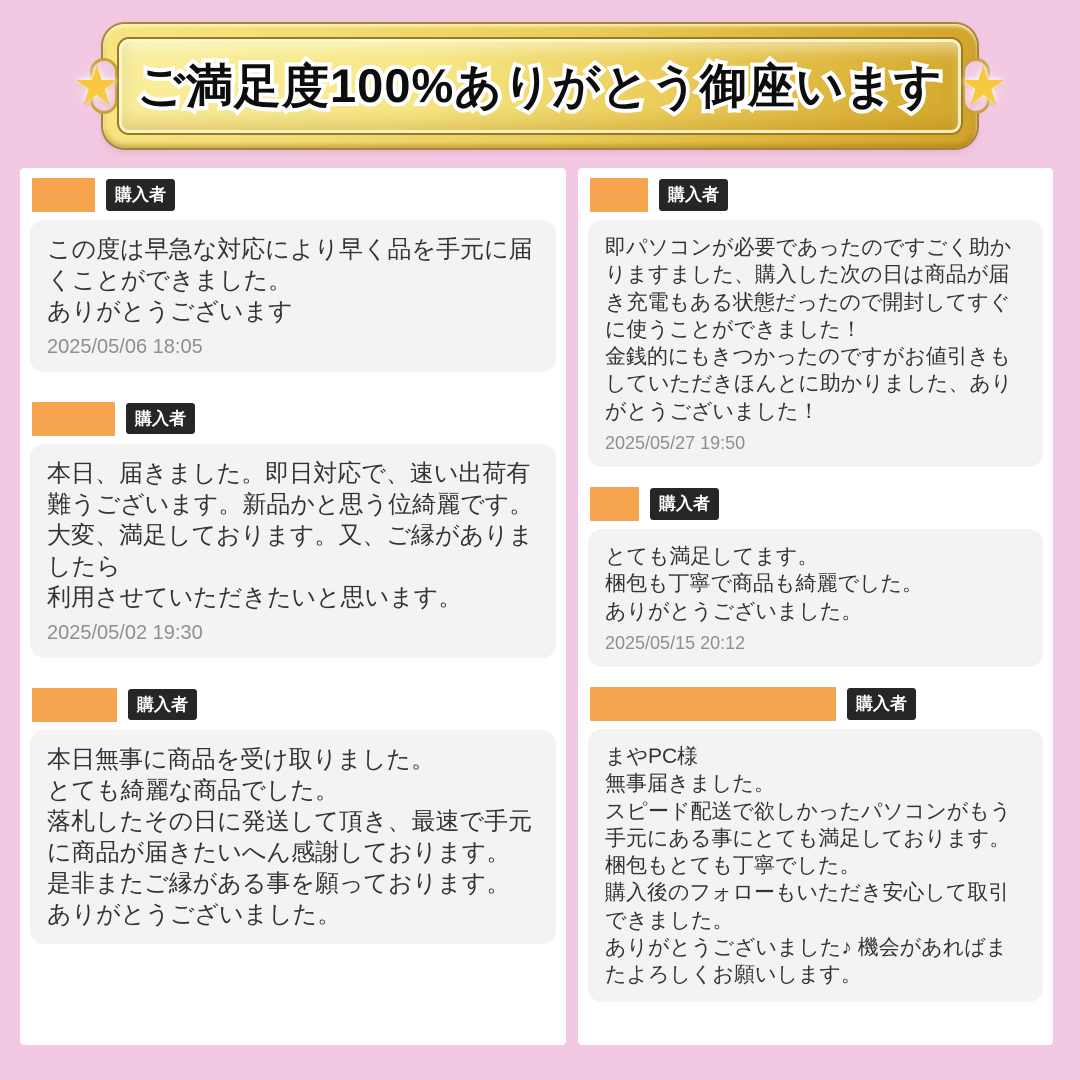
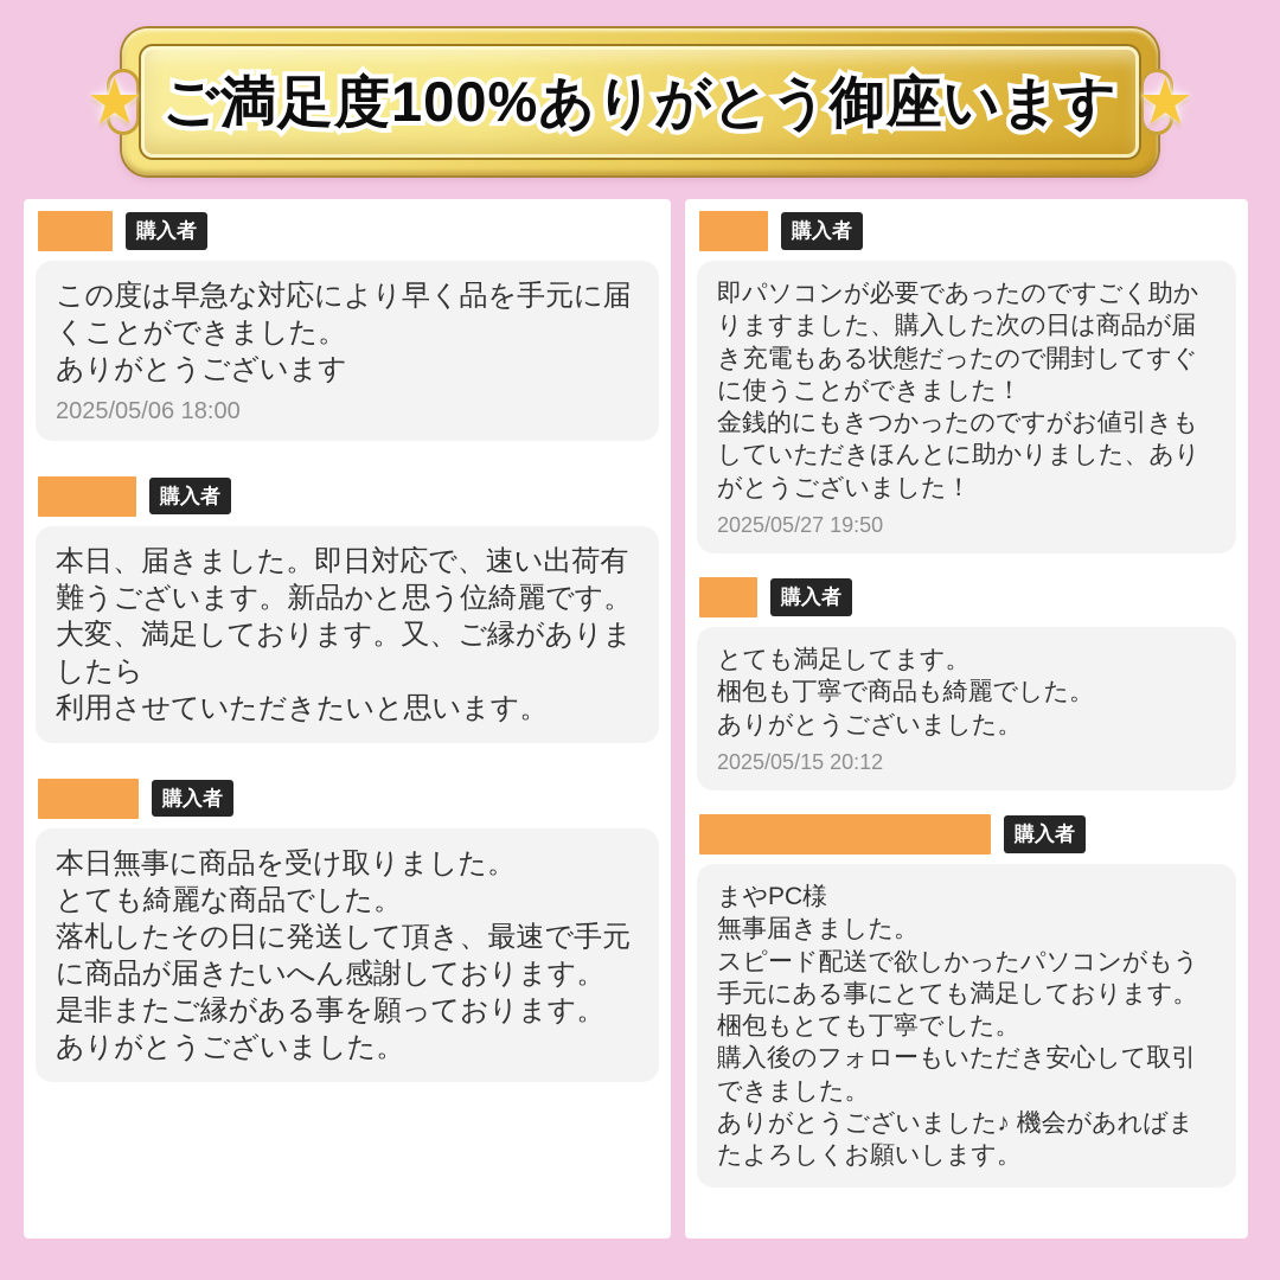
  ★
  ご満足度100%ありがとう御座います
  ★
  購入者
  この度は早急な対応により早く品を手元に届くことができました。
  ありがとうございます
- 2025/05/06 18:05
+ 2025/05/06 18:00
  購入者
  本日、届きました。即日対応で、速い出荷有難うございます。新品かと思う位綺麗です。大変、満足しております。又、ご縁がありましたら
  利用させていただきたいと思います。
- 2025/05/02 19:30
  購入者
  本日無事に商品を受け取りました。
  とても綺麗な商品でした。
  落札したその日に発送して頂き、最速で手元に商品が届きたいへん感謝しております。
  是非またご縁がある事を願っております。
  ありがとうございました。
  購入者
  即パソコンが必要であったのですごく助かりますました、購入した次の日は商品が届き充電もある状態だったので開封してすぐに使うことができました！
  金銭的にもきつかったのですがお値引きもしていただきほんとに助かりました、ありがとうございました！
  2025/05/27 19:50
  購入者
  とても満足してます。
  梱包も丁寧で商品も綺麗でした。
  ありがとうございました。
  2025/05/15 20:12
  購入者
  まやPC様
  無事届きました。
  スピード配送で欲しかったパソコンがもう手元にある事にとても満足しております。
  梱包もとても丁寧でした。
  購入後のフォローもいただき安心して取引できました。
  ありがとうございました♪ 機会があればまたよろしくお願いします。
